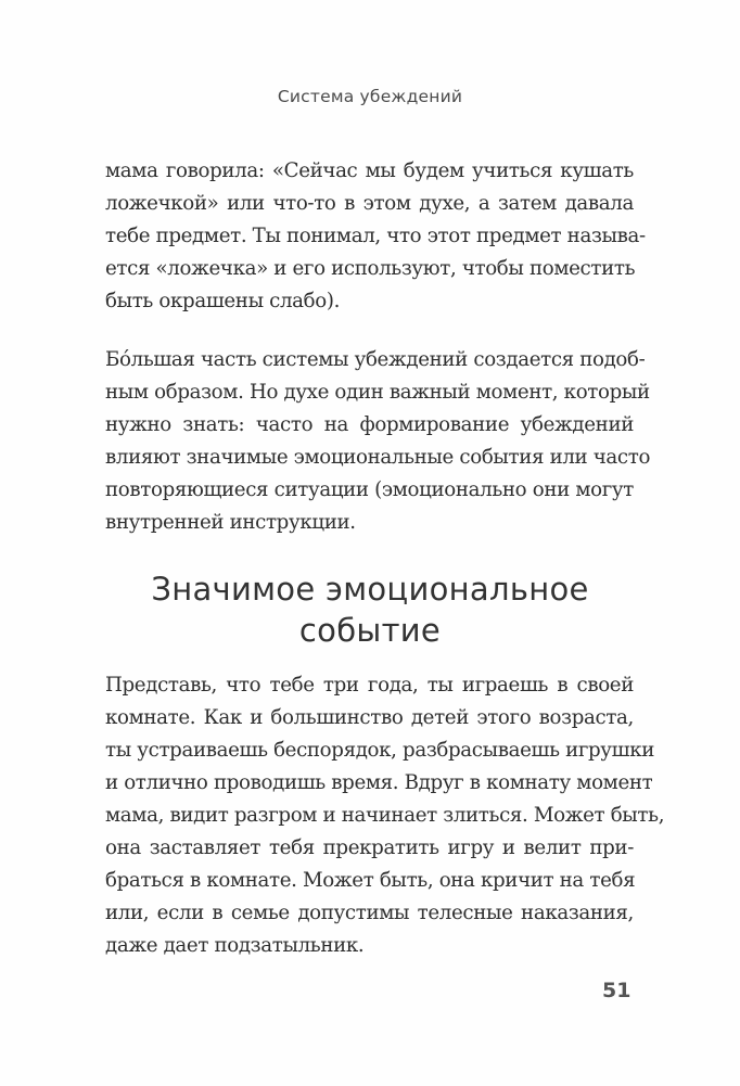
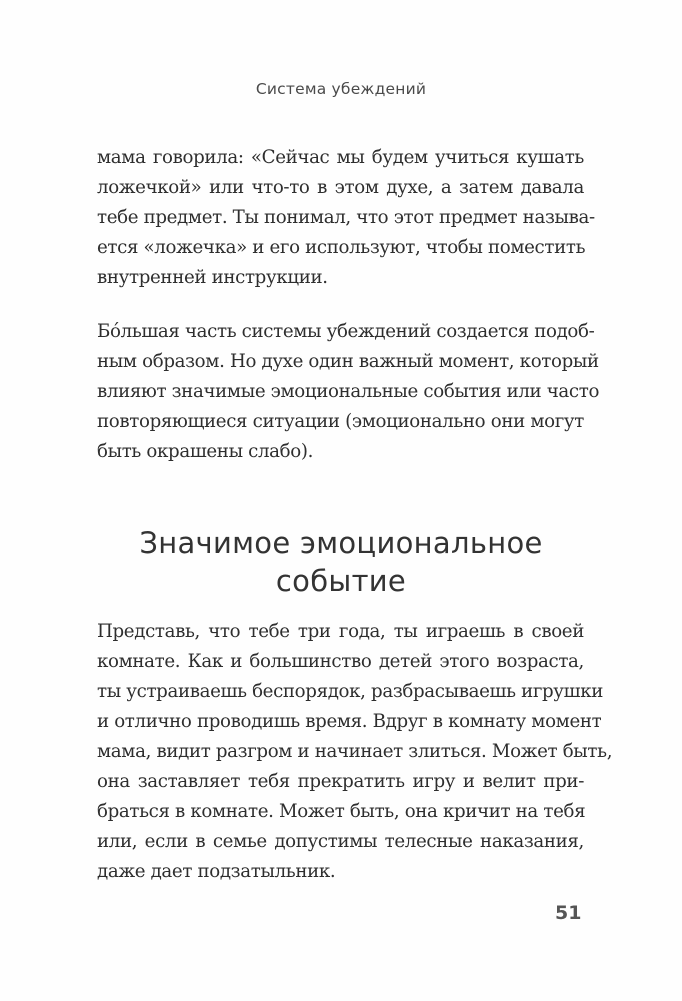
  Система убеждений
  мама говорила: «Сейчас мы будем учиться кушать
  ложечкой» или что-то в этом духе, а затем давала
  тебе предмет. Ты понимал, что этот предмет называ-
  ется «ложечка» и его используют, чтобы поместить
- быть окрашены слабо).
+ внутренней инструкции.
  Бóльшая часть системы убеждений создается подоб-
  ным образом. Но духе один важный момент, который
- нужно знать: часто на формирование убеждений
  влияют значимые эмоциональные события или часто
  повторяющиеся ситуации (эмоционально они могут
- внутренней инструкции.
+ быть окрашены слабо).
  Значимое эмоциональное
  событие
  Представь, что тебе три года, ты играешь в своей
  комнате. Как и большинство детей этого возраста,
  ты устраиваешь беспорядок, разбрасываешь игрушки
  и отлично проводишь время. Вдруг в комнату момент
  мама, видит разгром и начинает злиться. Может быть,
  она заставляет тебя прекратить игру и велит при-
  браться в комнате. Может быть, она кричит на тебя
  или, если в семье допустимы телесные наказания,
  даже дает подзатыльник.
  51
